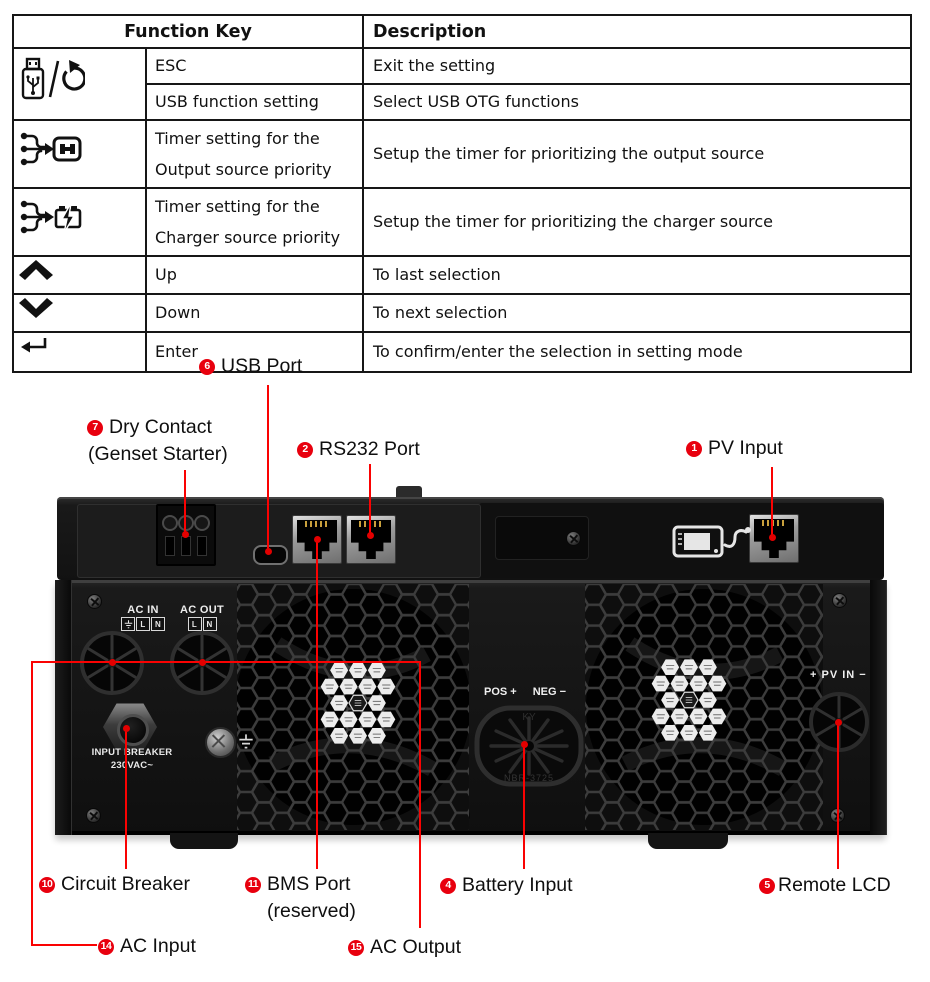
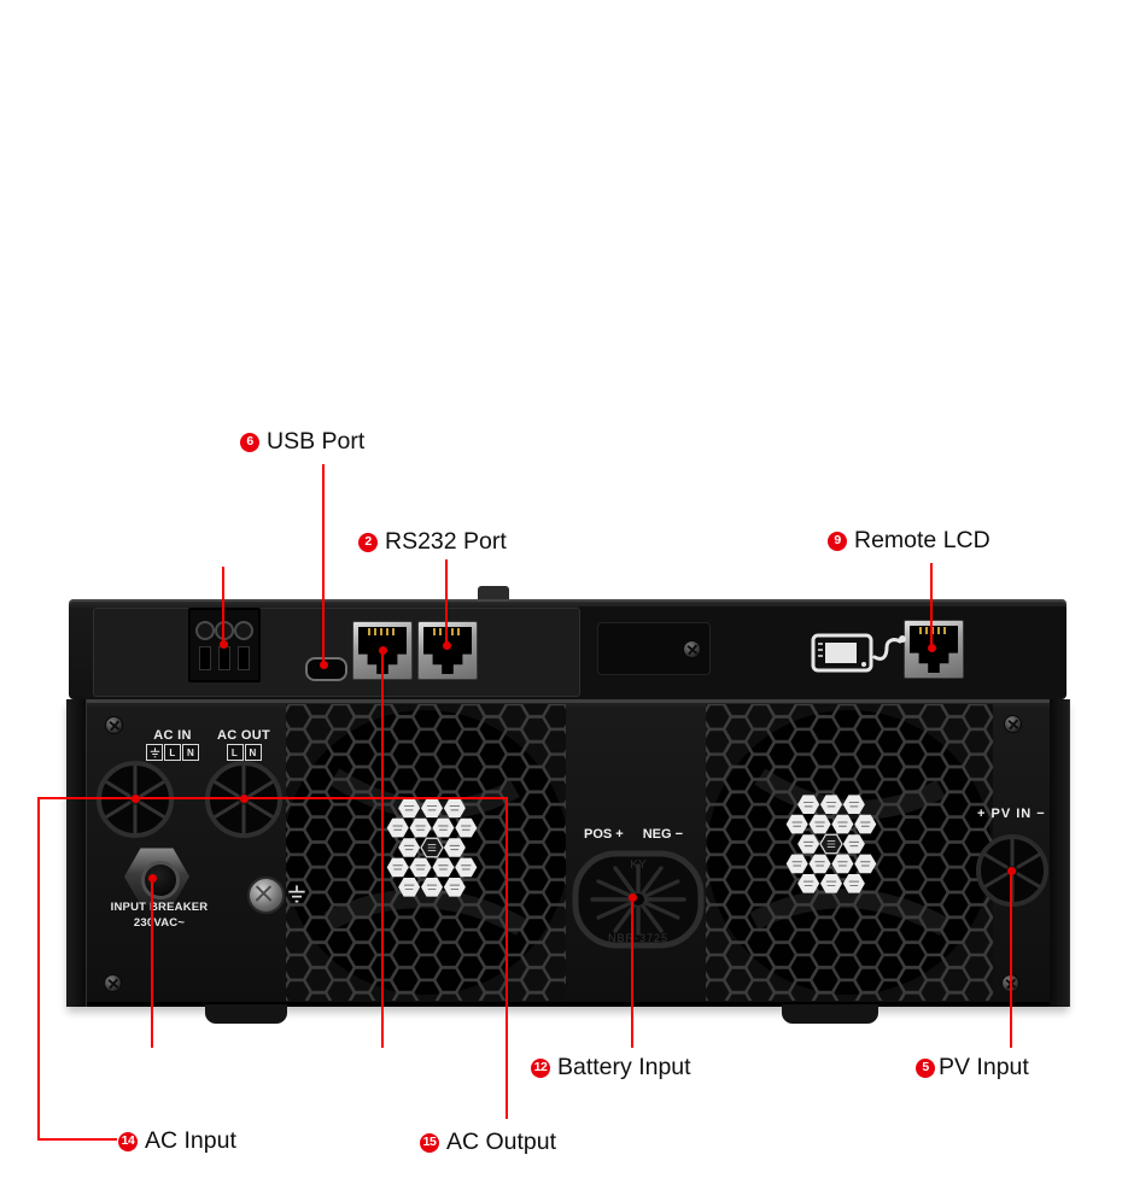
- Function Key	Description
- 	ESC	Exit the setting
- USB function setting	Select USB OTG functions
- 	Timer setting for the Output source priority	Setup the timer for prioritizing the output source
- 	Timer setting for the Charger source priority	Setup the timer for prioritizing the charger source
- 	Up	To last selection
- 	Down	To next selection
- 	Enter	To confirm/enter the selection in setting mode
  AC IN
  L
  N
  AC OUT
  L
  N
  INPUT BREAKER
  23VAC~
  POS +
  NEG −
  KY
  NB-3725
  + PV IN −
  6
  USB Port
- 7
- Dry Contact
- (Genset Starter)
  2
  RS232 Port
- 1
+ 9
- PV Input
+ Remote LCD
- 10
- Circuit Breaker
- 11
- BMS Port
- (reserved)
- 4
+ 12
  Battery Input
  5
- Remote LCD
+ PV Input
  14
  AC Input
  15
  AC Output
